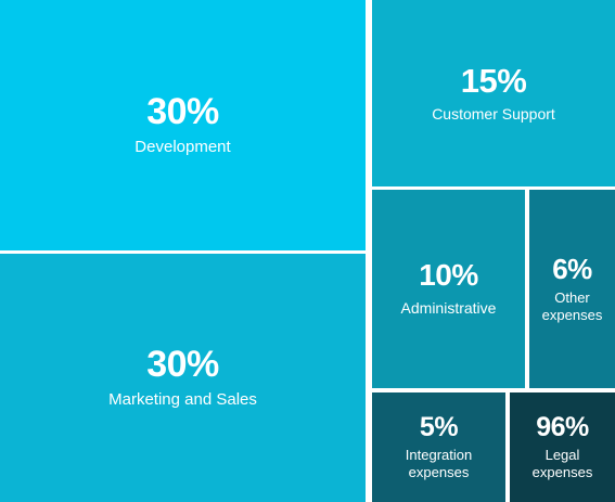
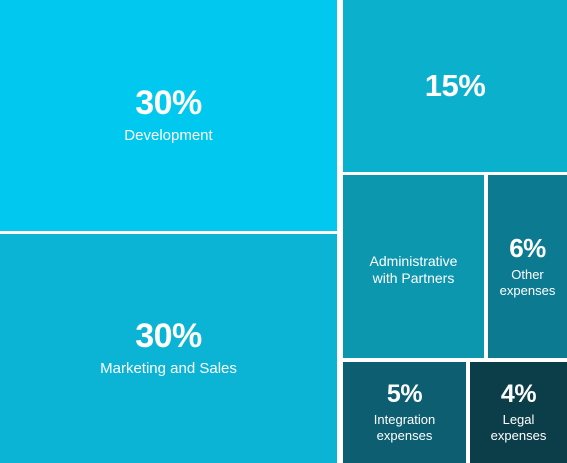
  30%
  Development
  30%
  Marketing and Sales
  15%
- Customer Support
- 10%
  Administrative
+ with Partners
  6%
  Other
  expenses
  5%
  Integration
  expenses
- 96%
+ 4%
  Legal
  expenses
